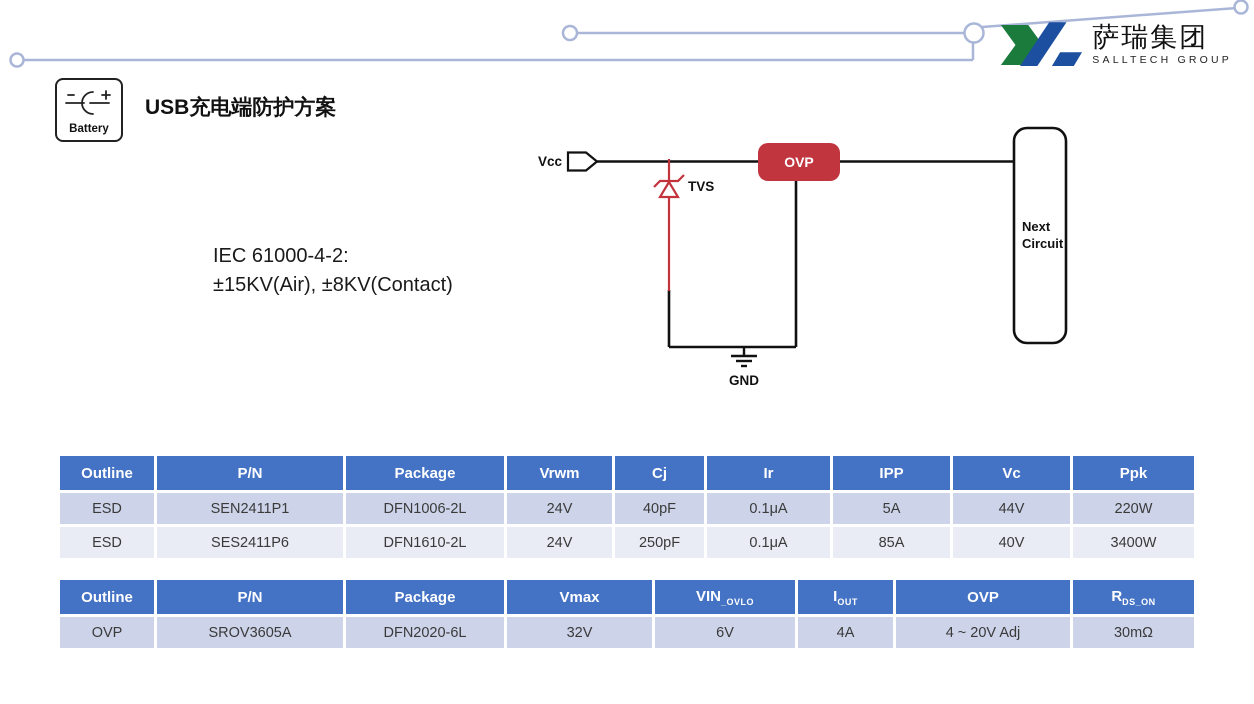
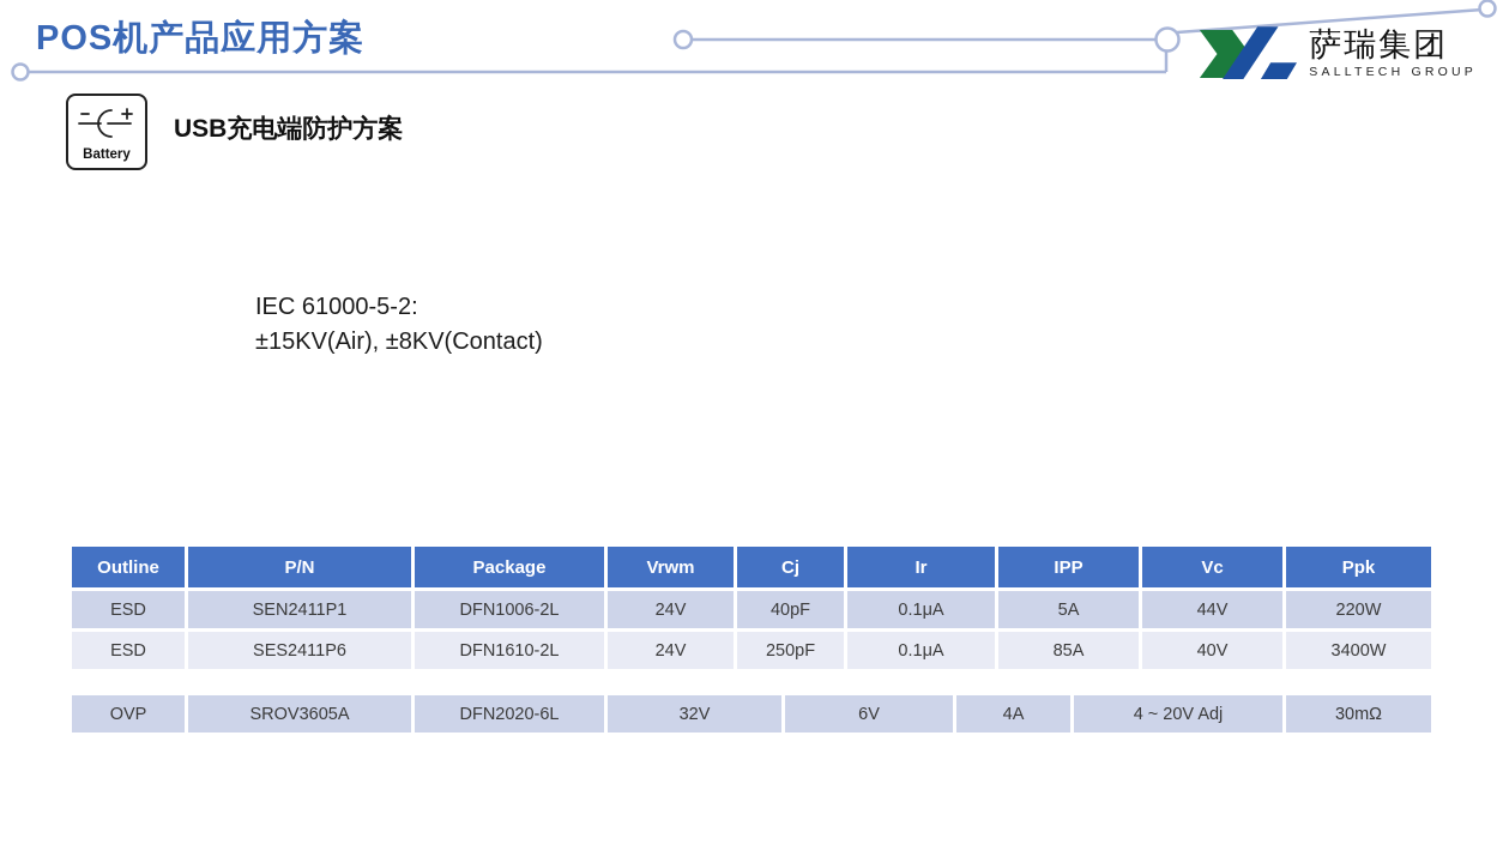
+ POS机产品应用方案
  萨瑞集团
  SALLTECH GROUP
  Battery
  USB充电端防护方案
- IEC 61000-4-2:
+ IEC 61000-5-2:
  ±15KV(Air), ±8KV(Contact)
- Vcc
- TVS
- OVP
- GND
- Next
- Circuit
  Outline	P/N	Package	Vrwm	Cj	Ir	IPP	Vc	Ppk
  ESD	SEN2411P1	DFN1006-2L	24V	40pF	0.1μA	5A	44V	220W
  ESD	SES2411P6	DFN1610-2L	24V	250pF	0.1μA	85A	40V	3400W
- Outline	P/N	Package	Vmax	VIN_OVLO	IOUT	OVP	RDS_ON
  OVP	SROV3605A	DFN2020-6L	32V	6V	4A	4 ~ 20V Adj	30mΩ
